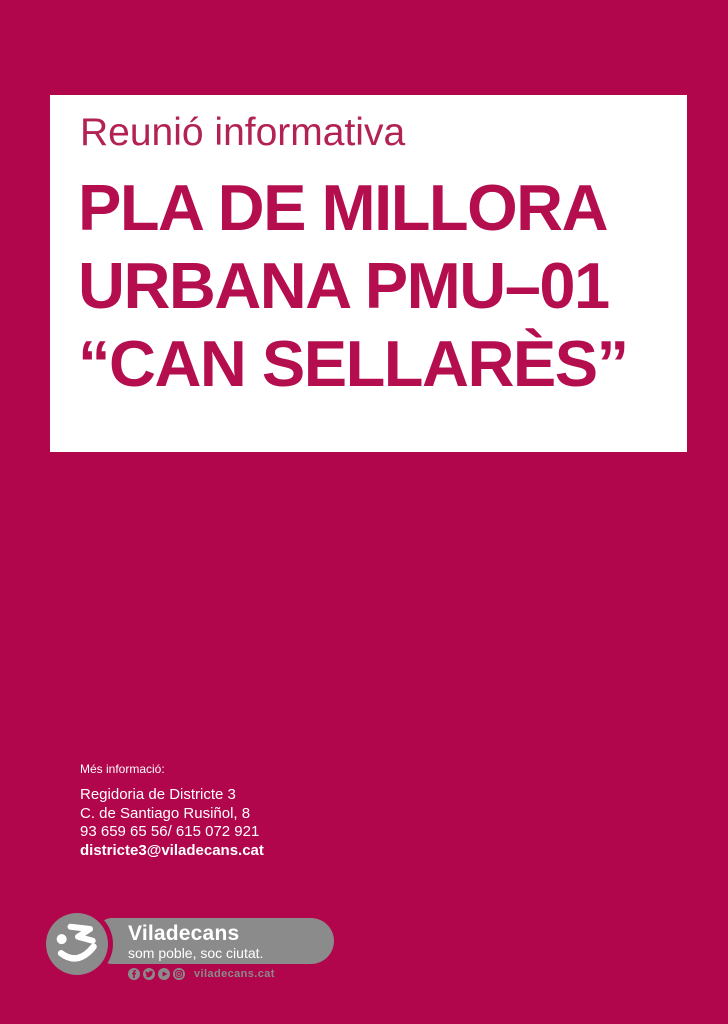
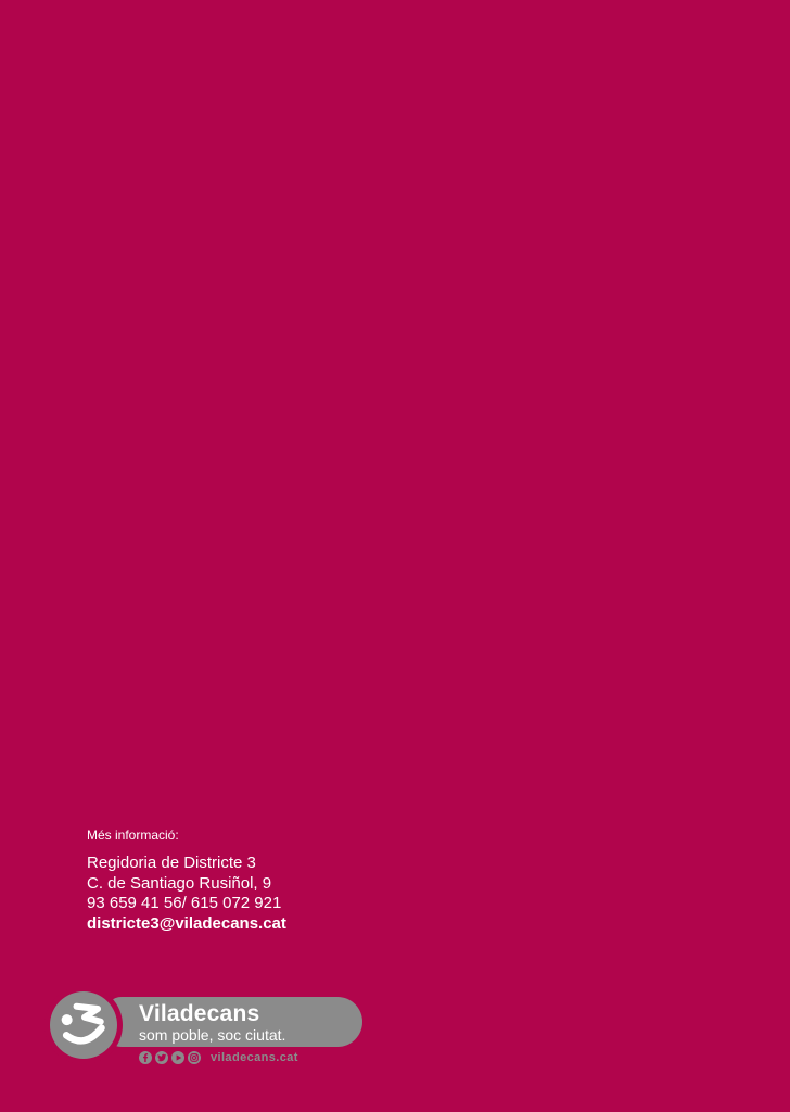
- Reunió informativa
- PLA DE MILLORA
- URBANA PMU–01
- “CAN SELLARÈS”
  Més informació:
  Regidoria de Districte 3
- C. de Santiago Rusiñol, 8
+ C. de Santiago Rusiñol, 9
- 93 659 65 56/ 615 072 921
+ 93 659 41 56/ 615 072 921
  districte3@viladecans.cat
  Viladecans
  som poble, soc ciutat.
  viladecans.cat
